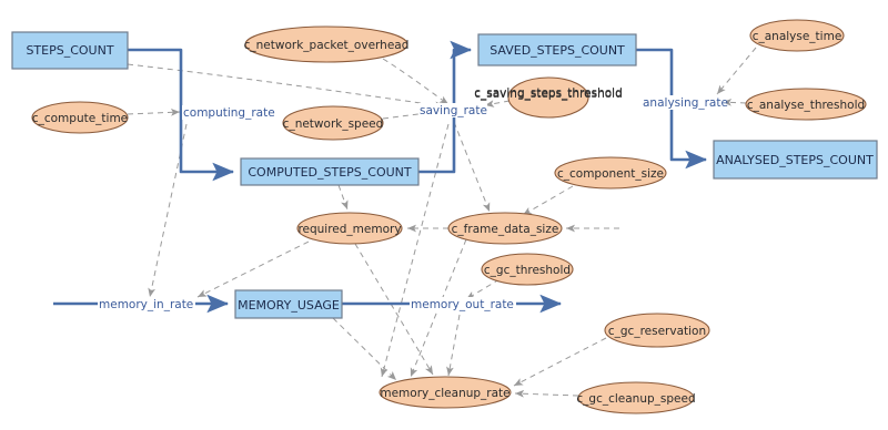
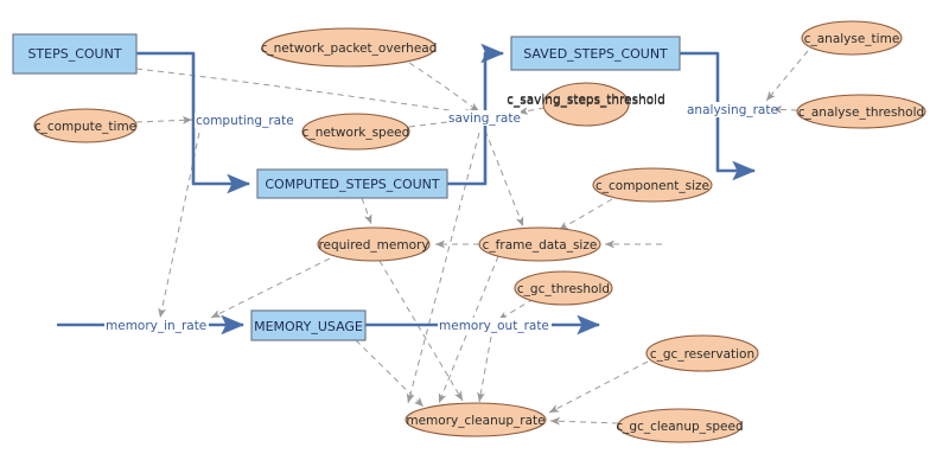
  c_network_packet_overhead
  c_compute_time
  c_network_speed
  c_saving_steps_threshold
  c_analyse_time
  c_analyse_threshold
  c_component_size
  required_memory
  c_frame_data_size
  c_gc_threshold
  c_gc_reservation
  memory_cleanup_rate
  c_gc_cleanup_speed
  STEPS_COUNT
  COMPUTED_STEPS_COUNT
  SAVED_STEPS_COUNT
- ANALYSED_STEPS_COUNT
  MEMORY_USAGE
  computing_rate
  saving_rate
  analysing_rate
  memory_in_rate
  memory_out_rate
